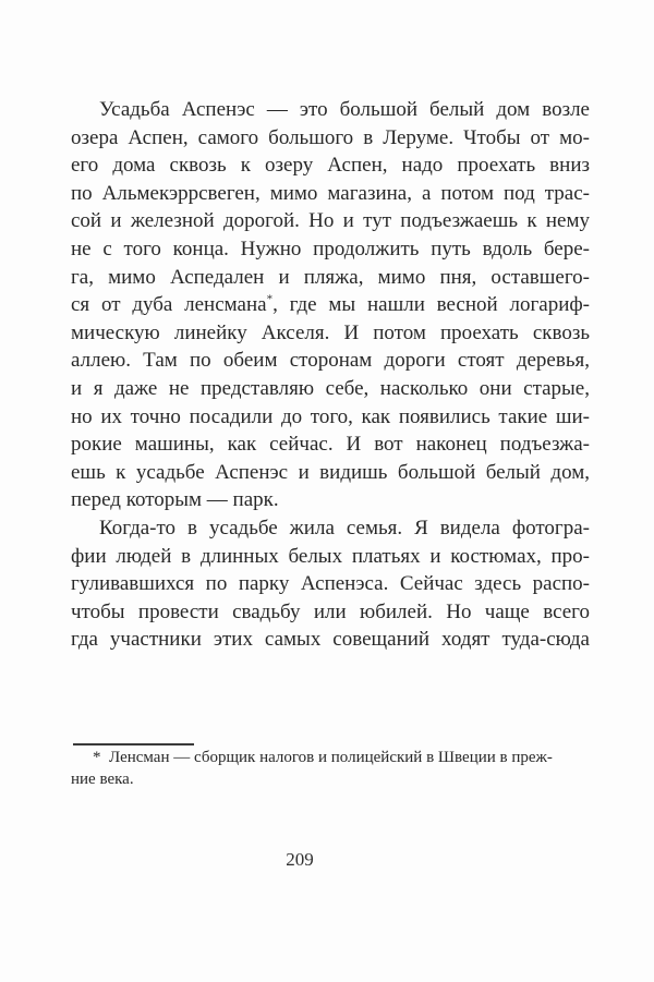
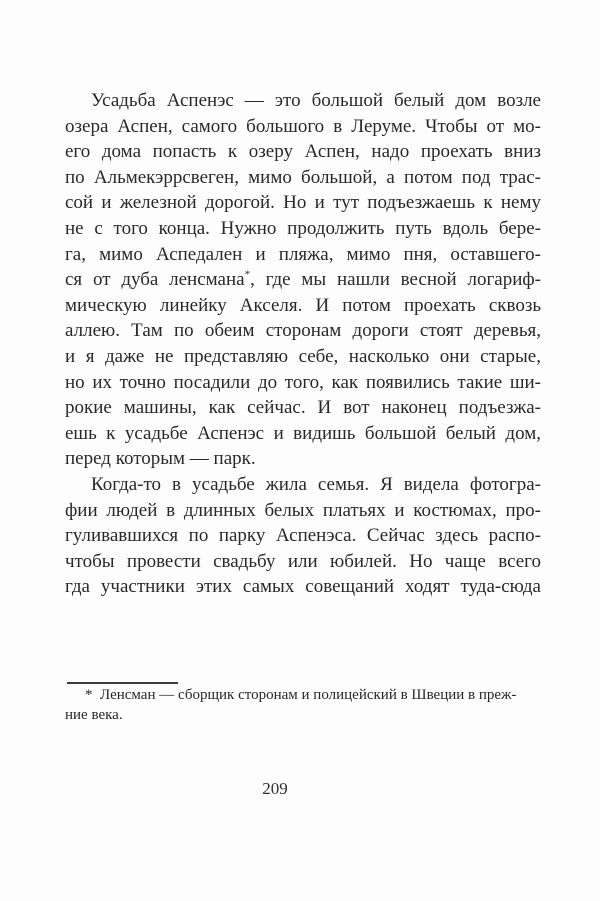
  Усадьба Аспенэс — это большой белый дом возле
  озера Аспен, самого большого в Леруме. Чтобы от мо-
- его дома сквозь к озеру Аспен, надо проехать вниз
+ его дома попасть к озеру Аспен, надо проехать вниз
- по Альмекэррсвеген, мимо магазина, а потом под трас-
+ по Альмекэррсвеген, мимо большой, а потом под трас-
  сой и железной дорогой. Но и тут подъезжаешь к нему
  не с того конца. Нужно продолжить путь вдоль бере-
  га, мимо Аспедален и пляжа, мимо пня, оставшего-
  ся от дуба ленсмана*, где мы нашли весной логариф-
  мическую линейку Акселя. И потом проехать сквозь
  аллею. Там по обеим сторонам дороги стоят деревья,
  и я даже не представляю себе, насколько они старые,
  но их точно посадили до того, как появились такие ши-
  рокие машины, как сейчас. И вот наконец подъезжа-
  ешь к усадьбе Аспенэс и видишь большой белый дом,
  перед которым — парк.
  Когда-то в усадьбе жила семья. Я видела фотогра-
  фии людей в длинных белых платьях и костюмах, про-
  гуливавшихся по парку Аспенэса. Сейчас здесь распо-
  чтобы провести свадьбу или юбилей. Но чаще всего
  гда участники этих самых совещаний ходят туда-сюда
- * Ленсман — сборщик налогов и полицейский в Швеции в преж-
+ * Ленсман — сборщик сторонам и полицейский в Швеции в преж-
  ние века.
  209
